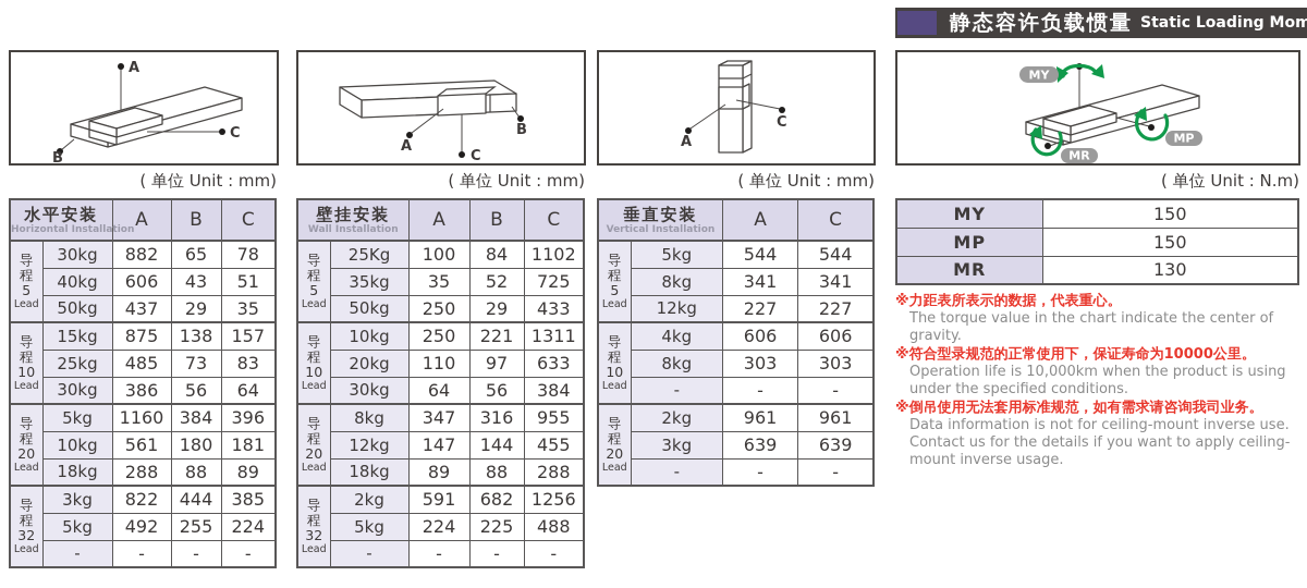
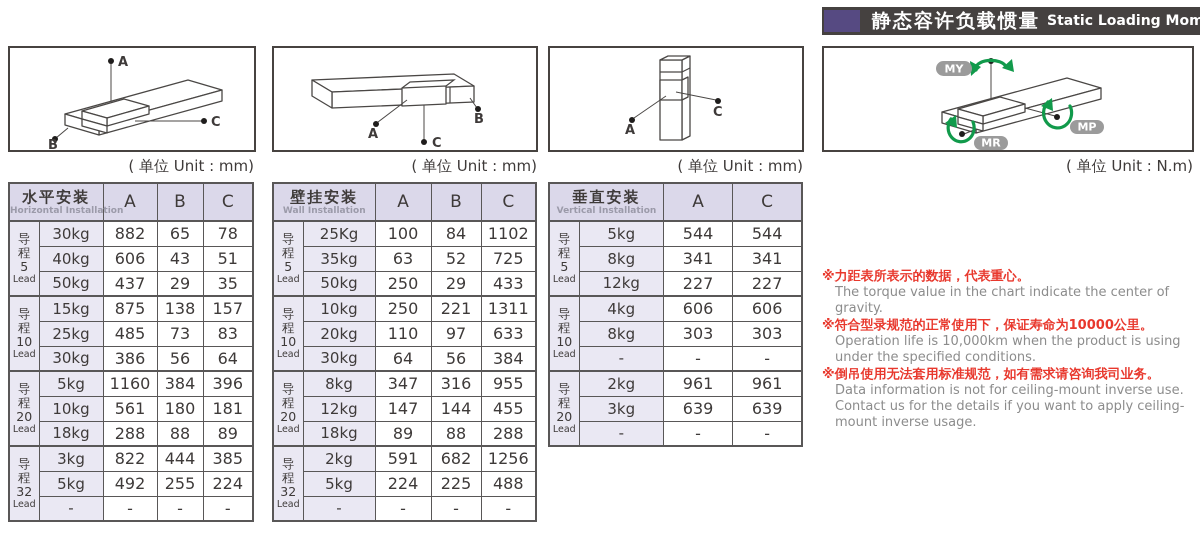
  静态容许负载惯量
  Static Loading Mom
  A
  B
  C
  A
  B
  C
  A
  C
  MY
  MP
  MR
  ( 单位 Unit : mm)
  ( 单位 Unit : mm)
  ( 单位 Unit : mm)
  ( 单位 Unit : N.m)
  水平安装Horizontal Installation	A	B	C
  导程5Lead	30kg	882	65	78
  40kg	606	43	51
  50kg	437	29	35
  导程10Lead	15kg	875	138	157
  25kg	485	73	83
  30kg	386	56	64
  导程20Lead	5kg	1160	384	396
  10kg	561	180	181
  18kg	288	88	89
  导程32Lead	3kg	822	444	385
  5kg	492	255	224
  -	-	-	-
  壁挂安装Wall Installation	A	B	C
  导程5Lead	25Kg	100	84	1102
- 35kg	35	52	725
+ 35kg	63	52	725
  50kg	250	29	433
  导程10Lead	10kg	250	221	1311
  20kg	110	97	633
  30kg	64	56	384
  导程20Lead	8kg	347	316	955
  12kg	147	144	455
  18kg	89	88	288
  导程32Lead	2kg	591	682	1256
  5kg	224	225	488
  -	-	-	-
  垂直安装Vertical Installation	A	C
  导程5Lead	5kg	544	544
  8kg	341	341
  12kg	227	227
  导程10Lead	4kg	606	606
  8kg	303	303
  -	-	-
  导程20Lead	2kg	961	961
  3kg	639	639
  -	-	-
- MY	150
- MP	150
- MR	130
  ※力距表所表示的数据，代表重心。
  The torque value in the chart indicate the center of gravity.
  ※符合型录规范的正常使用下，保证寿命为10000公里。
  Operation life is 10,000km when the product is using under the specified conditions.
  ※倒吊使用无法套用标准规范，如有需求请咨询我司业务。
  Data information is not for ceiling-mount inverse use. Contact us for the details if you want to apply ceiling-mount inverse usage.
